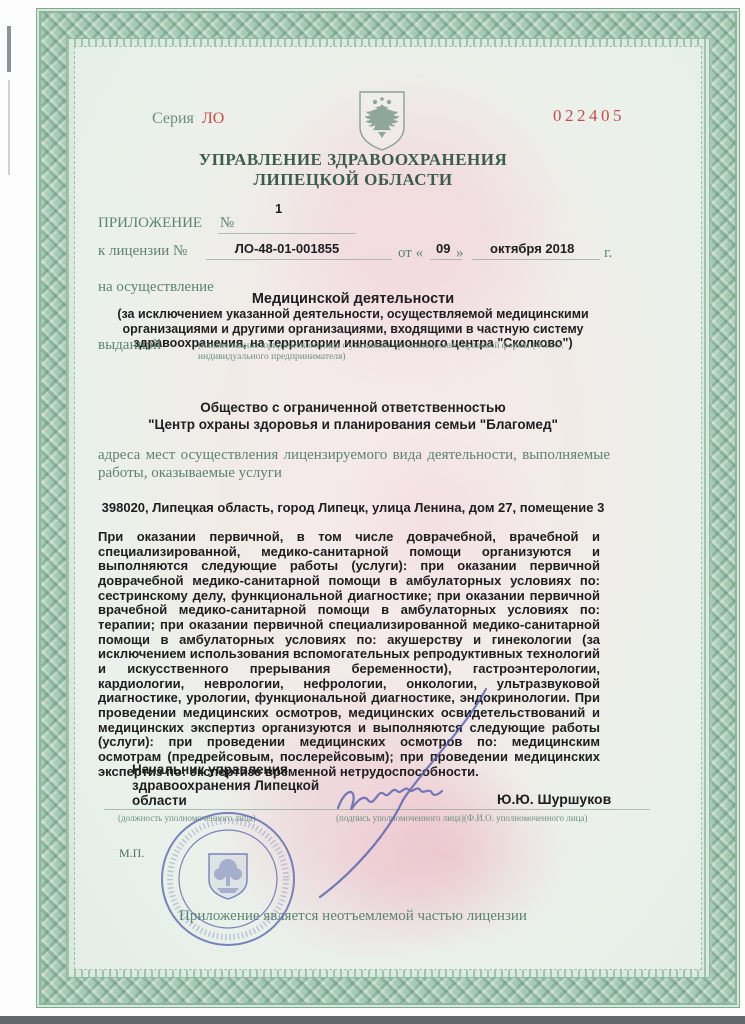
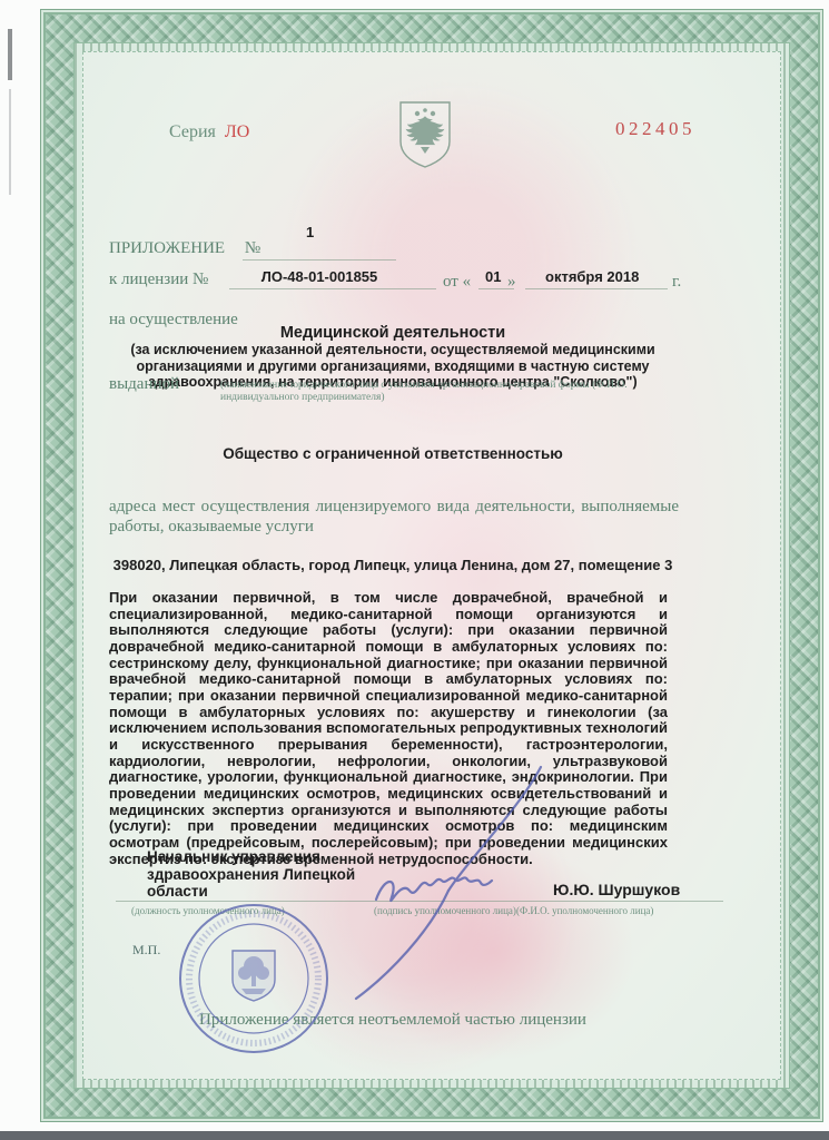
  Серия ЛО
  022405
- УПРАВЛЕНИЕ ЗДРАВООХРАНЕНИЯ
- ЛИПЕЦКОЙ ОБЛАСТИ
  ПРИЛОЖЕНИЕ №
  1
  к лицензии №
  ЛО-48-01-001855
  от «
- 09
+ 01
  »
  октября 2018
  г.
  на осуществление
  Медицинской деятельности
  (за исключением указанной деятельности, осуществляемой медицинскими организациями и другими организациями, входящими в частную систему здравоохранения, на территории инновационного центра "Сколково")
  выданной
  (наименование юридического лица с указанием организационно-правовой формы (Ф.И.О. индивидуального предпринимателя)
  Общество с ограниченной ответственностью
- "Центр охраны здоровья и планирования семьи "Благомед"
  адреса мест осуществления лицензируемого вида деятельности, выполняемые работы, оказываемые услуги
  398020, Липецкая область, город Липецк, улица Ленина, дом 27, помещение 3
  При оказании первичной, в том числе доврачебной, врачебной и специализированной, медико-санитарной помощи организуются и выполняются следующие работы (услуги): при оказании первичной доврачебной медико-санитарной помощи в амбулаторных условиях по: сестринскому делу, функциональной диагностике; при оказании первичной врачебной медико-санитарной помощи в амбулаторных условиях по: терапии; при оказании первичной специализированной медико-санитарной помощи в амбулаторных условиях по: акушерству и гинекологии (за исключением использования вспомогательных репродуктивных технологий и искусственного прерывания беременности), гастроэнтерологии, кардиологии, неврологии, нефрологии, онкологии, ультразвуковой диагностике, урологии, функциональной диагностике, эндокринологии. При проведении медицинских осмотров, медицинских освидетельствований и медицинских экспертиз организуются и выполняются следующие работы (услуги): при проведении медицинских осмотров по: медицинским осмотрам (предрейсовым, послерейсовым); при проведении медицинских экспертиз по: экспертизе временной нетрудоспособности.
  Начальник управления здравоохранения Липецкой области
  Ю.Ю. Шуршуков
  (должность уполномоченного лица)
  (подпись уполномоченного лица)
  (Ф.И.О. уполномоченного лица)
  М.П.
  Приложение является неотъемлемой частью лицензии
